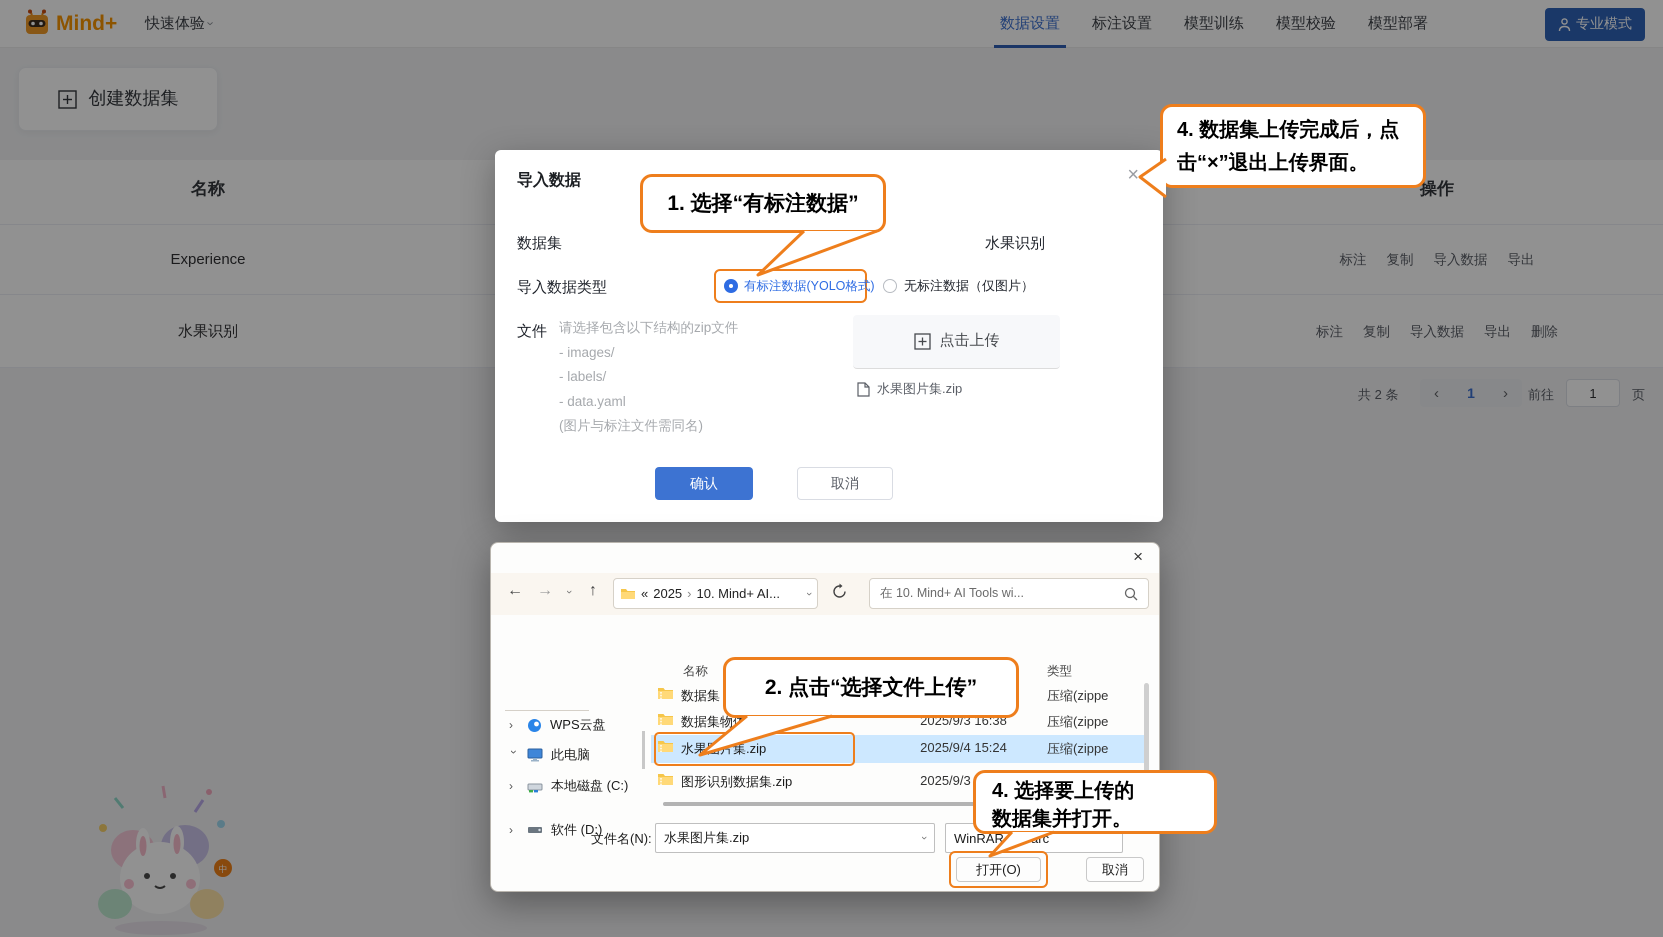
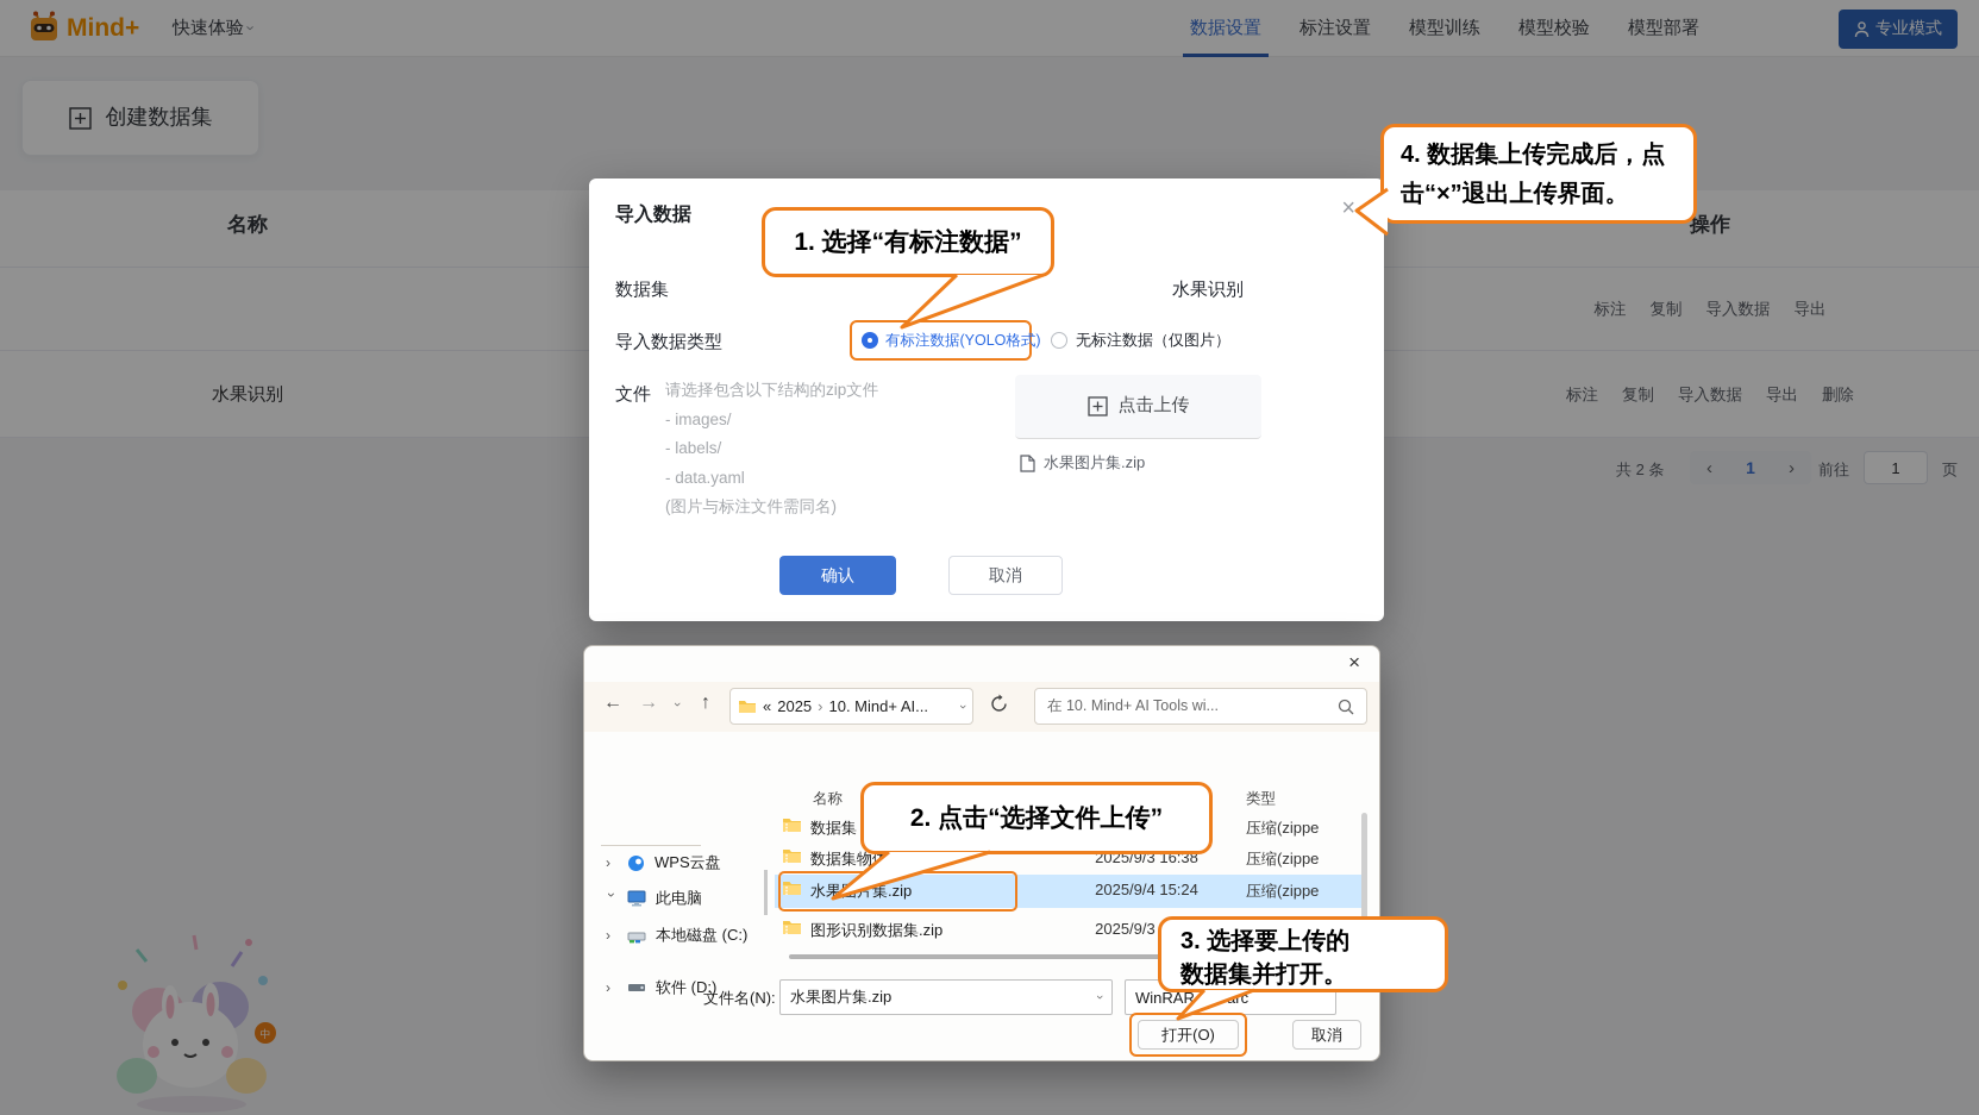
  Mind+
  快速体验
  数据设置
  标注设置
  模型训练
  模型校验
  模型部署
  专业模式
  创建数据集
  名称
  操作
- Experience
  水果识别
  标注 复制 导入数据 导出
  标注 复制 导入数据 导出 删除
  共 2 条
  ‹
  1
  ›
  前往
  1
  页
  中
  导入数据
  ×
  数据集
  水果识别
  导入数据类型
  有标注数据(YOLO格式)
  无标注数据（仅图片）
  文件
  请选择包含以下结构的zip文件
  - images/
  - labels/
  - data.yaml
  (图片与标注文件需同名)
  点击上传
  水果图片集.zip
  确认
  取消
  ×
  ←
  →
  ↑
  «
  2025
  ›
  10. Mind+ AI...
  在 10. Mind+ AI Tools wi...
  ›
  WPS云盘
  此电脑
  ›
  本地磁盘 (C:)
  ›
  软件 (D:)
  名称
  类型
  数据集
  压缩(zippe
  2025/9/3 16:38
  压缩(zippe
  水果集.zip
  2025/9/4 15:24
  压缩(zippe
  图形识别数据集.zip
  文件名(N):
  水果图片集.zip
  打开(O)
  取消
  1. 选择“有标注数据”
  2. 点击“选择文件上传”
- 4. 选择要上传的
+ 3. 选择要上传的
  数据集并打开。
  4. 数据集上传完成后，点
  击“×”退出上传界面。
